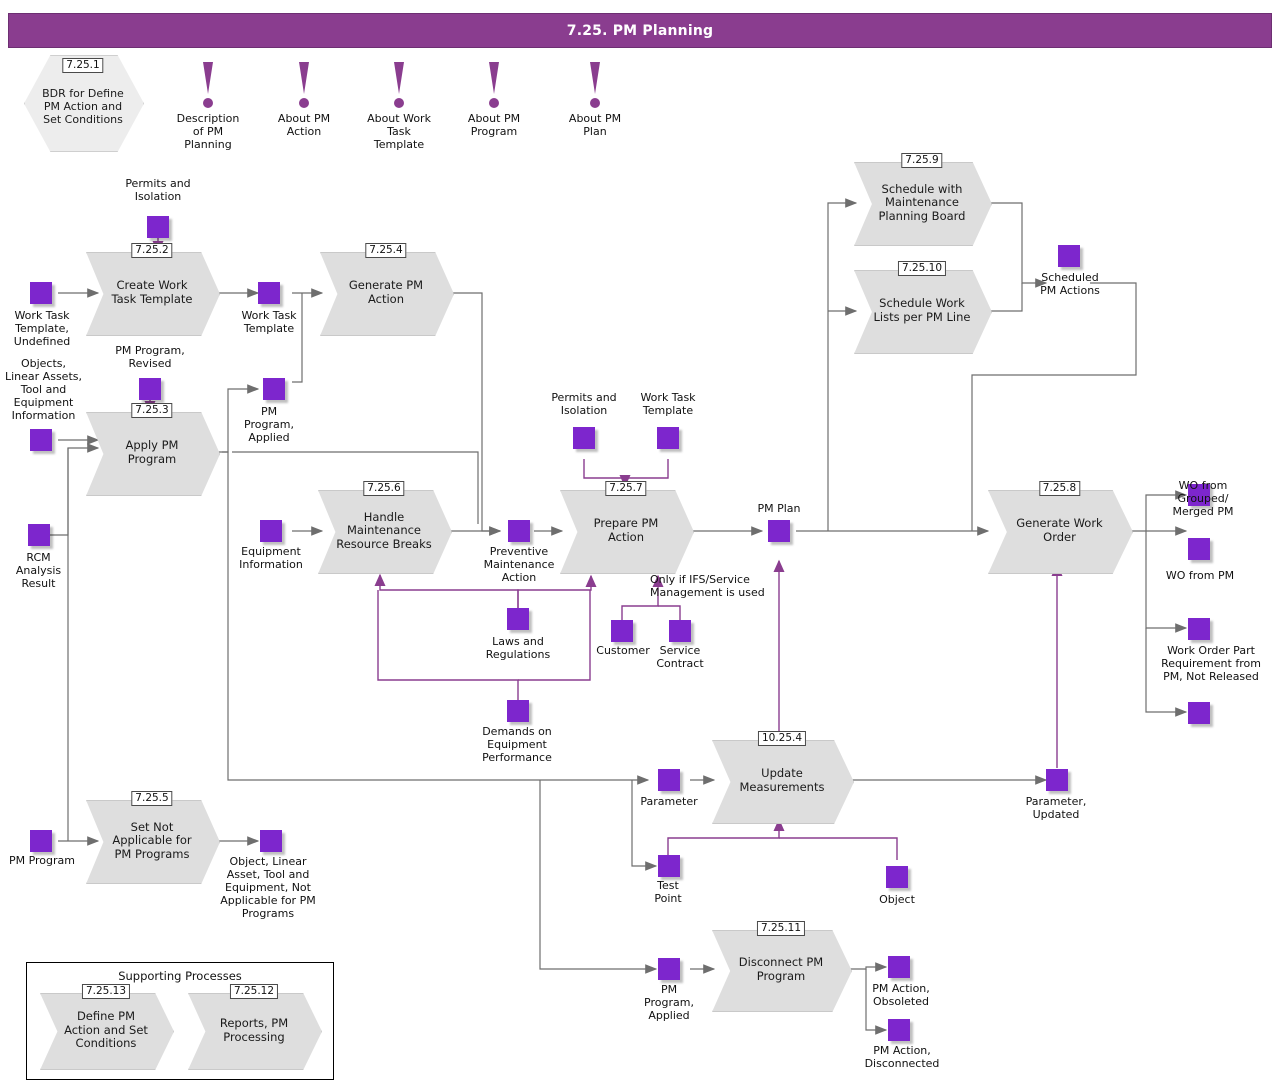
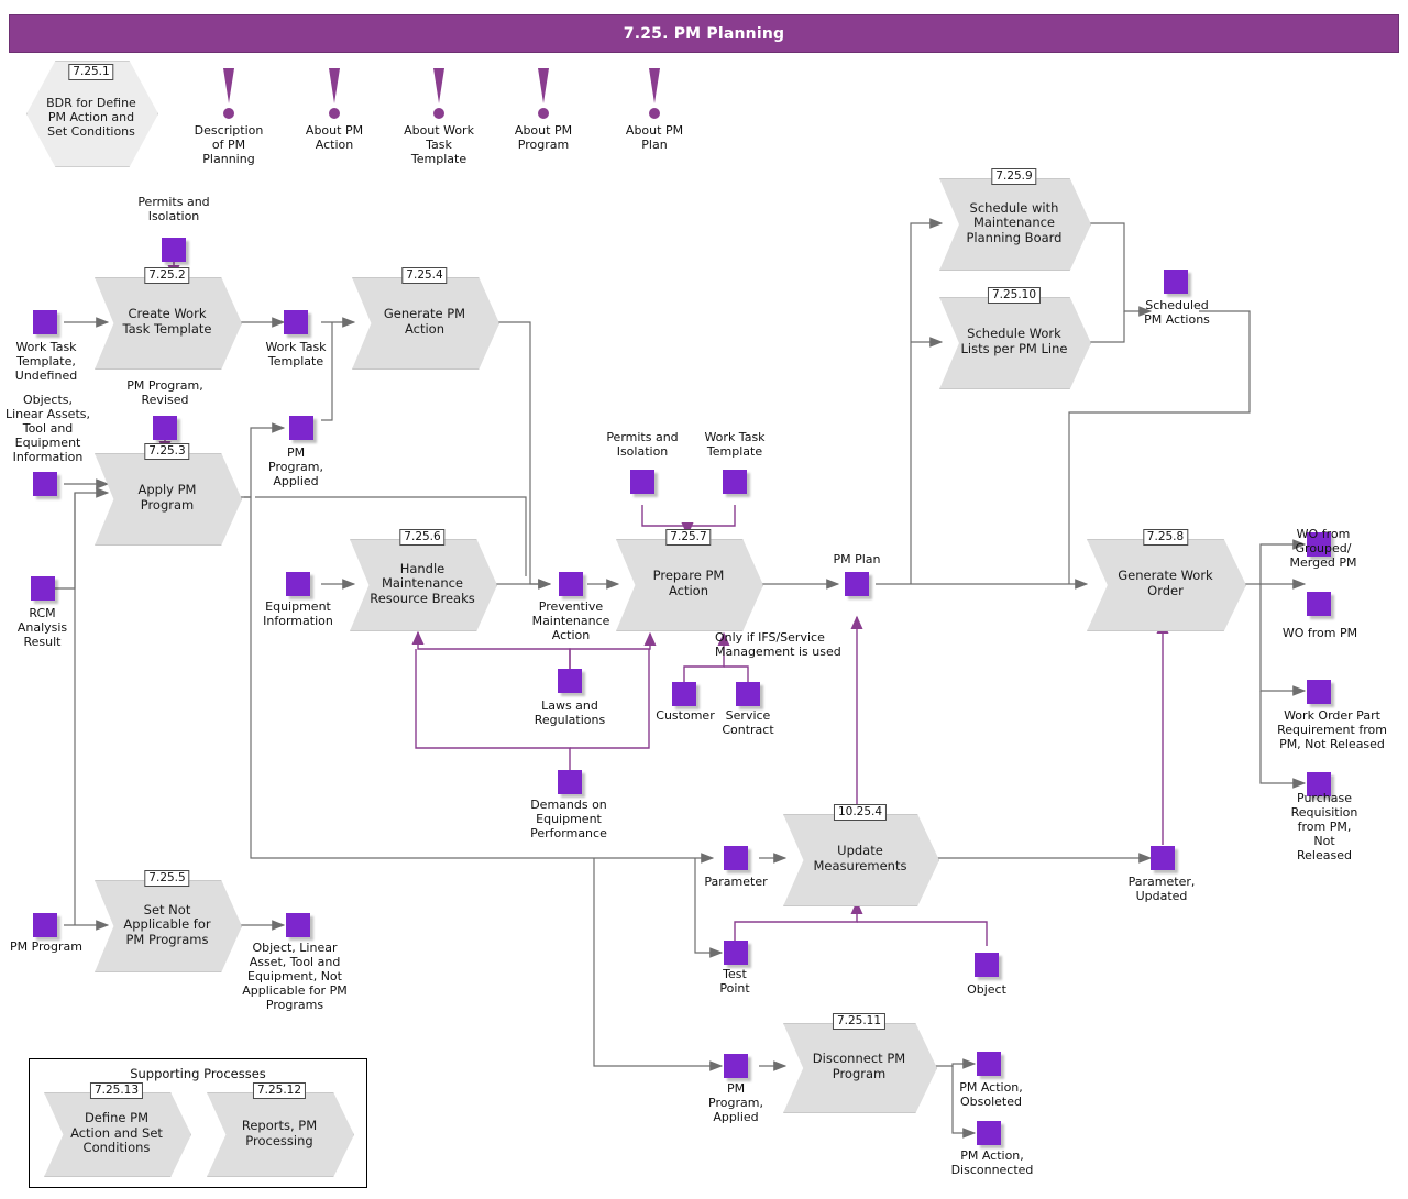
  7.25. PM Planning
  7.25.1
  BDR for Define PM Action and Set Conditions
  Description
  of PM
  Planning
  About PM
  Action
  About Work
  Task
  Template
  About PM
  Program
  About PM
  Plan
  7.25.2
  Create Work Task Template
  7.25.4
  Generate PM Action
  7.25.3
  Apply PM Program
  7.25.6
  Handle Maintenance Resource Breaks
  7.25.7
  Prepare PM Action
  7.25.9
  Schedule with Maintenance Planning Board
  7.25.10
  Schedule Work Lists per PM Line
  7.25.8
  Generate Work Order
  7.25.5
  Set Not Applicable for PM Programs
  10.25.4
  Update Measurements
  7.25.11
  Disconnect PM Program
  Supporting Processes
  7.25.13
  Define PM Action and Set Conditions
  7.25.12
  Reports, PM Processing
  Permits and
  Isolation
  Work Task
  Template,
  Undefined
  Work Task
  Template
  PM Program,
  Revised
  PM
  Program,
  Applied
  Objects,
  Linear Assets,
  Tool and
  Equipment
  Information
  RCM
  Analysis
  Result
  Equipment
  Information
  Preventive
  Maintenance
  Action
  Permits and
  Isolation
  Work Task
  Template
  Laws and
  Regulations
  Customer
  Service
  Contract
  Demands on
  Equipment
  Performance
  PM Plan
  Scheduled
  PM Actions
  WO from
  Grouped/
  Merged PM
  WO from PM
  Work Order Part
  Requirement from
  PM, Not Released
+ Purchase
+ Requisition
+ from PM,
+ Not
+ Released
  PM Program
  Object, Linear
  Asset, Tool and
  Equipment, Not
  Applicable for PM
  Programs
  Parameter
  Parameter,
  Updated
  Test
  Point
  Object
  PM
  Program,
  Applied
  PM Action,
  Obsoleted
  PM Action,
  Disconnected
  Only if IFS/Service
  Management is used
